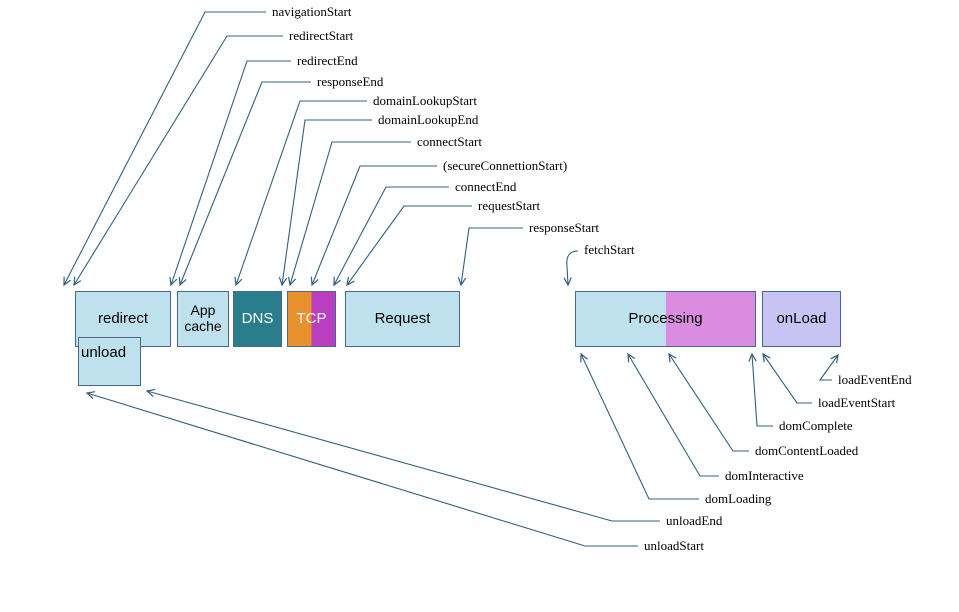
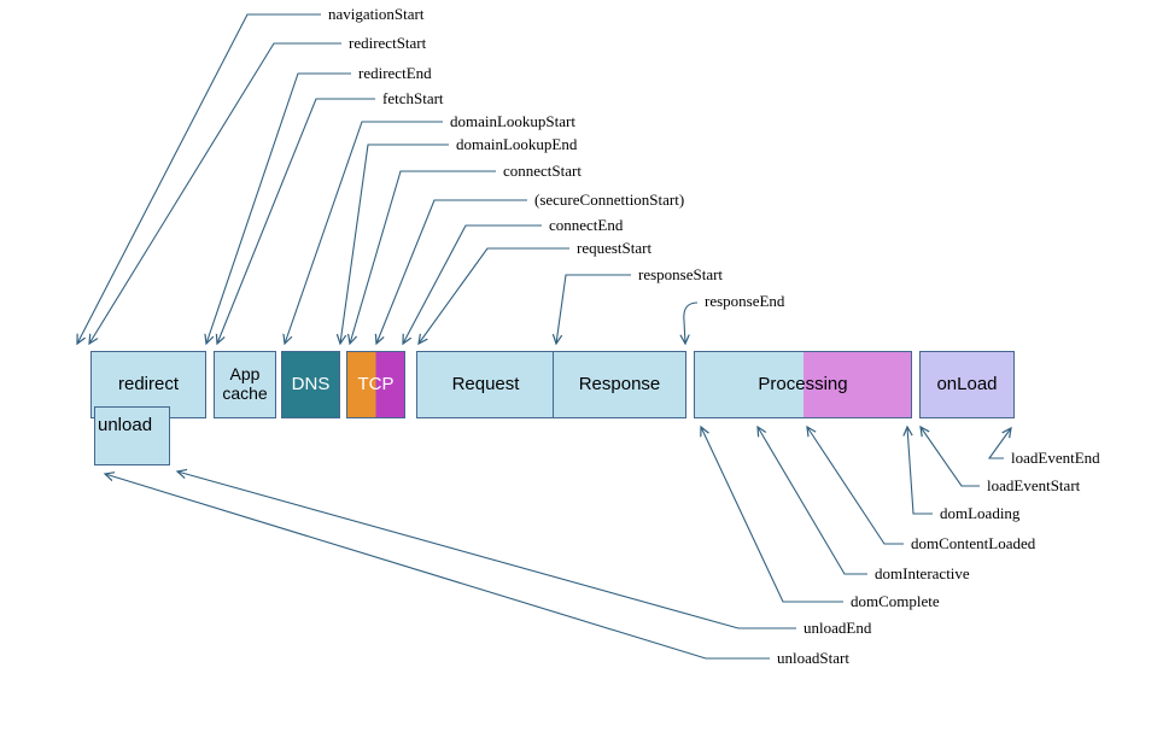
  redirect
  App cache
  DNS
  TCP
  Request
+ Response
  Processing
  onLoad
  unload
  navigationStart
  redirectStart
  redirectEnd
- responseEnd
+ fetchStart
  domainLookupStart
  domainLookupEnd
  connectStart
  (secureConnettionStart)
  connectEnd
  requestStart
  responseStart
- fetchStart
+ responseEnd
  loadEventEnd
  loadEventStart
- domComplete
+ domLoading
  domContentLoaded
  domInteractive
- domLoading
+ domComplete
  unloadEnd
  unloadStart
